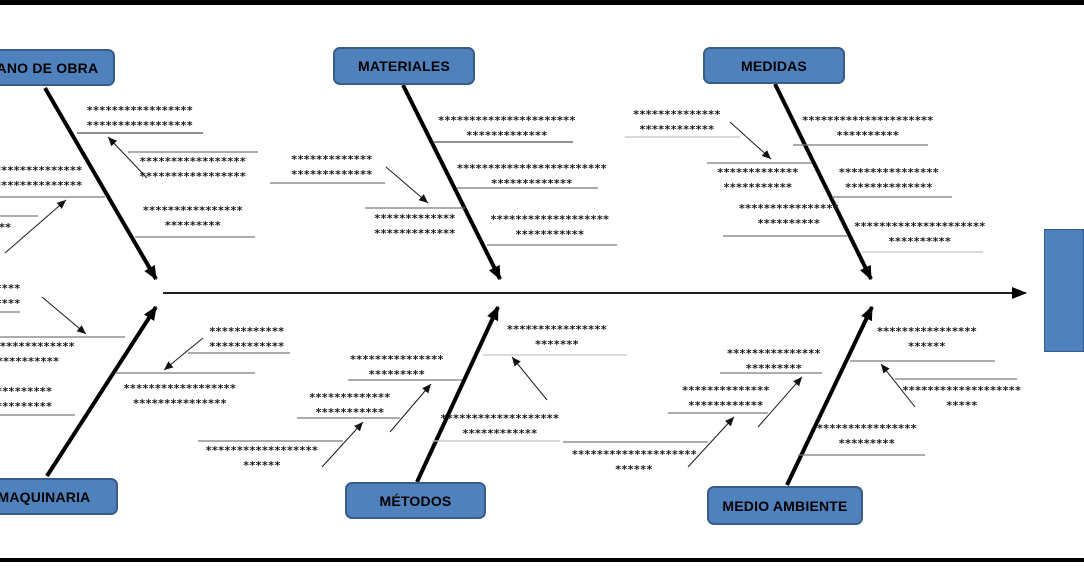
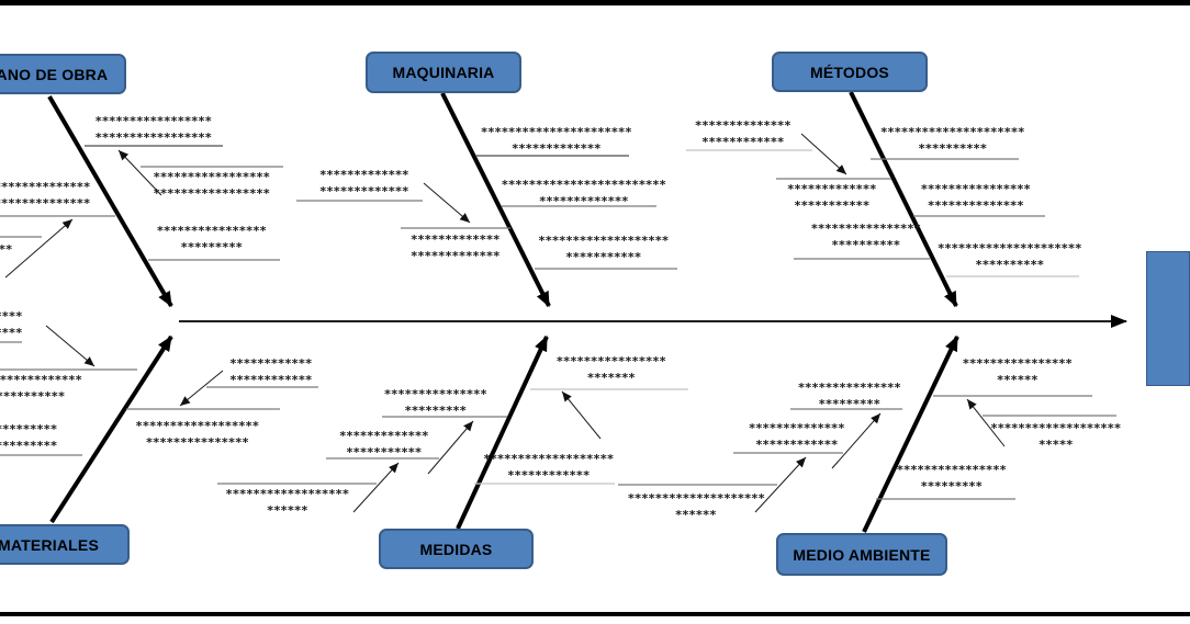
  ANO DE OBRA
- MATERIALES
+ MAQUINARIA
- MEDIDAS
+ MÉTODOS
- MAQUINARIA
+ MATERIALES
- MÉTODOS
+ MEDIDAS
  MEDIO AMBIENTE
  *****************
  *****************
  *****************
  *****************
  ****************
  *********
  ************
  *********
  ********
  ********
  ************
  ************
  ******************
  ***************
  *************
  *************
  *************
  *************
  **********************
  *************
  ************************
  *************
  *******************
  ***********
  **************
  ************
  *************
  ***********
  ****************
  **********
  *********************
  **********
  ****************
  **************
  *********************
  **********
  ***************
  *********
  *************
  ***********
  ******************
  ******
  ****************
  *******
  *******************
  ************
  ***************
  *********
  **************
  ************
  ********************
  ******
  ****************
  ******
  *******************
  *****
  ****************
  *********
